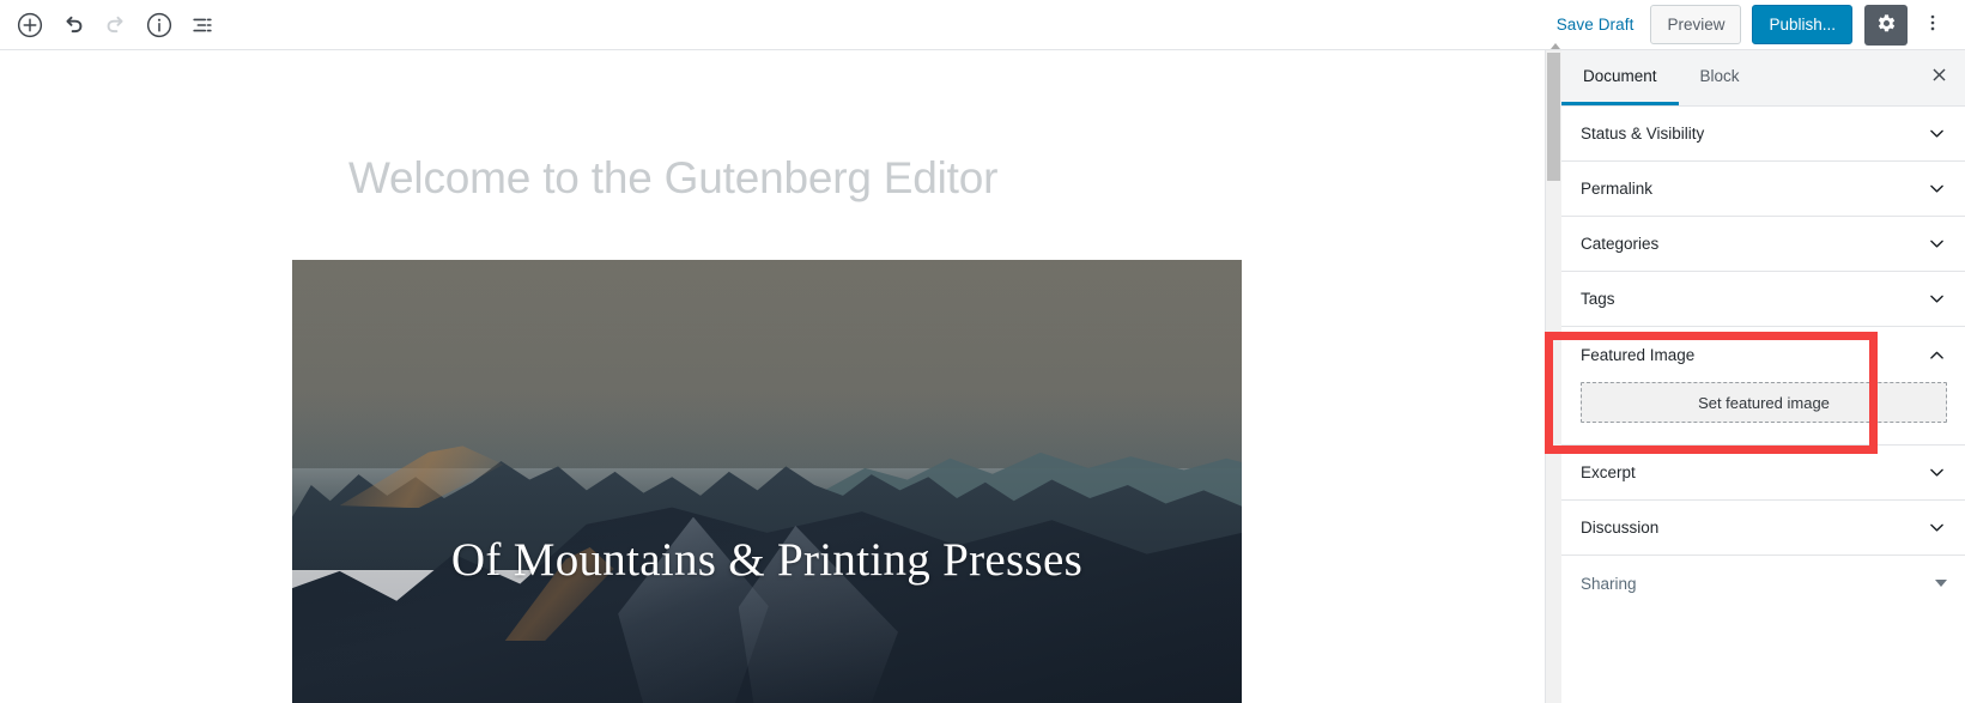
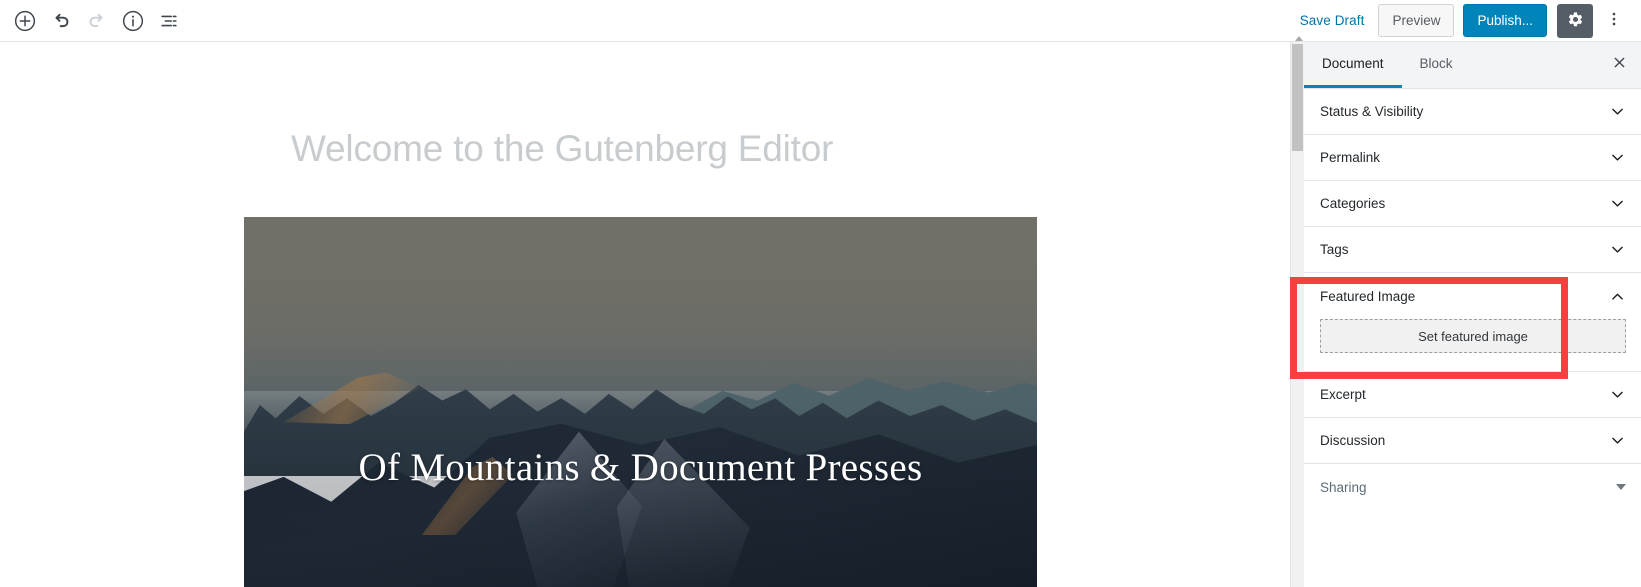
  Save Draft
  Preview
  Publish...
  Welcome to the Gutenberg Editor
- Of Mountains & Printing Presses
+ Of Mountains & Document Presses
  Document
  Block
  Status & Visibility
  Permalink
  Categories
  Tags
  Featured Image
  Set featured image
  Excerpt
  Discussion
  Sharing
